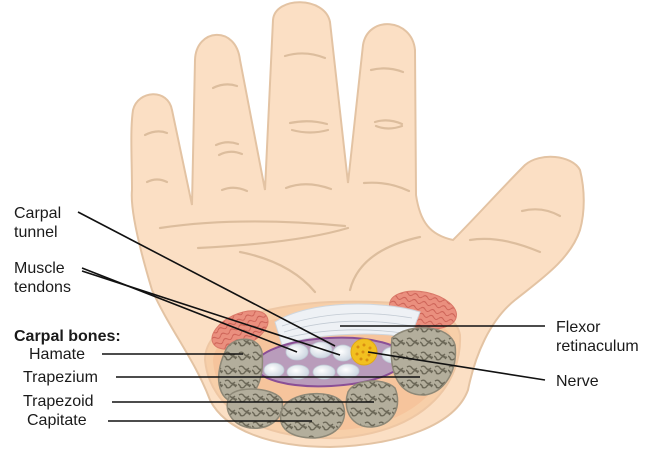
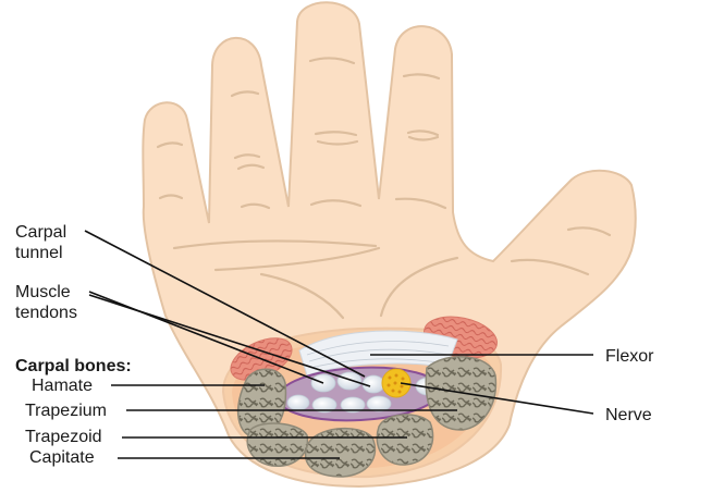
  Carpal
  tunnel
  Muscle
  tendons
  Carpal bones:
  Hamate
  Trapezium
  Trapezoid
  Capitate
  Flexor
- retinaculum
  Nerve
